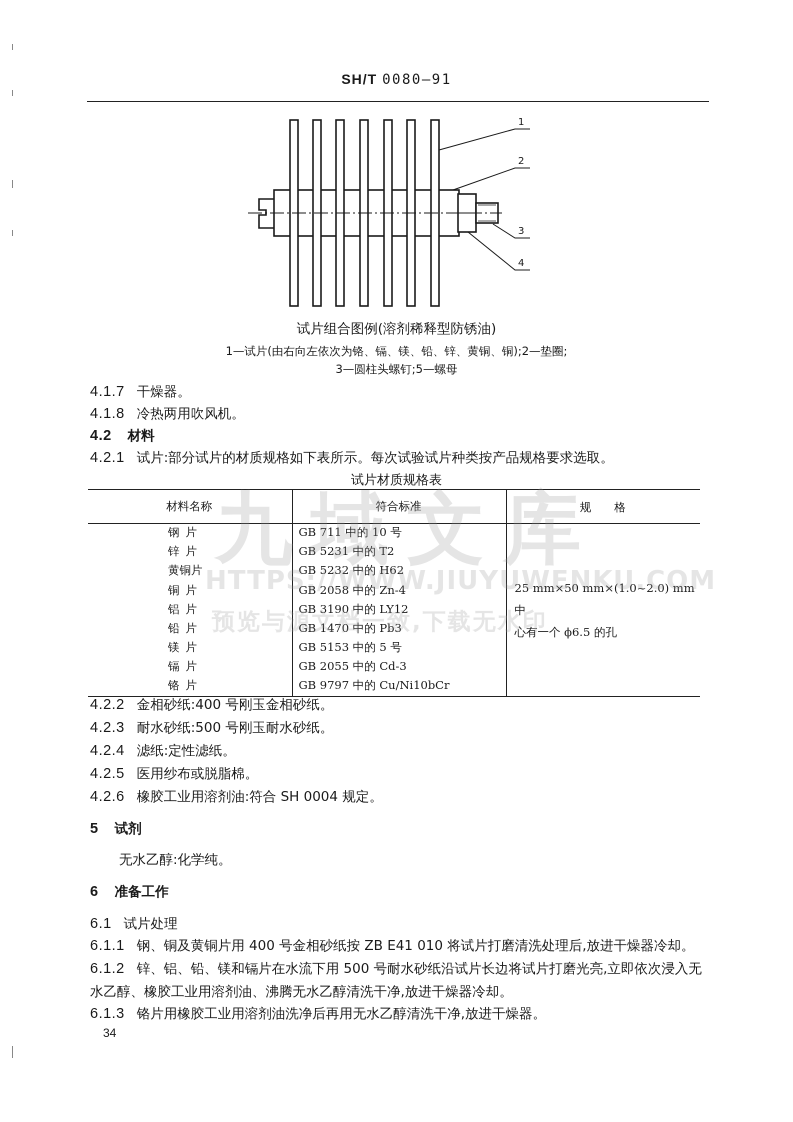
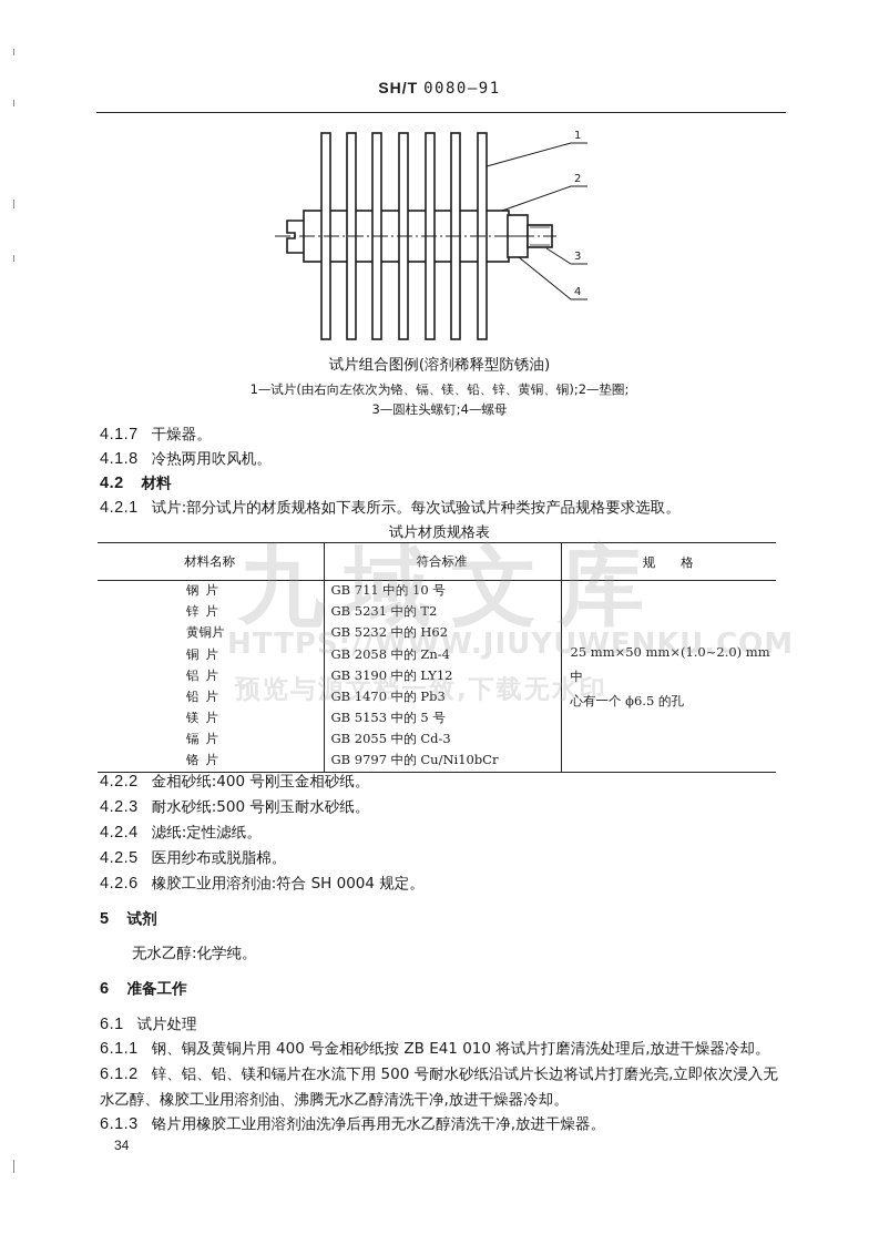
  SH/T 0080—91
  1
  2
  3
  4
  试片组合图例(溶剂稀释型防锈油)
  1—试片(由右向左依次为铬、镉、镁、铅、锌、黄铜、铜);2—垫圈;
- 3—圆柱头螺钉;5—螺母
+ 3—圆柱头螺钉;4—螺母
  4.1.7 干燥器。
  4.1.8 冷热两用吹风机。
  4.2 材料
  4.2.1 试片:部分试片的材质规格如下表所示。每次试验试片种类按产品规格要求选取。
  试片材质规格表
  材料名称	符合标准	规 格
  钢片	GB 711 中的 10 号	25 mm×50 mm×(1.0~2.0) mm 中 心有一个 ϕ6.5 的孔
  锌片	GB 5231 中的 T2
  黄铜片	GB 5232 中的 H62
  铜片	GB 2058 中的 Zn-4
  铝片	GB 3190 中的 LY12
  铅片	GB 1470 中的 Pb3
  镁片	GB 5153 中的 5 号
  镉片	GB 2055 中的 Cd-3
  铬片	GB 9797 中的 Cu/Ni10bCr
  4.2.2 金相砂纸:400 号刚玉金相砂纸。
  4.2.3 耐水砂纸:500 号刚玉耐水砂纸。
  4.2.4 滤纸:定性滤纸。
  4.2.5 医用纱布或脱脂棉。
  4.2.6 橡胶工业用溶剂油:符合 SH 0004 规定。
  5 试剂
  无水乙醇:化学纯。
  6 准备工作
  6.1 试片处理
  6.1.1 钢、铜及黄铜片用 400 号金相砂纸按 ZB E41 010 将试片打磨清洗处理后,放进干燥器冷却。
  6.1.2 锌、铝、铅、镁和镉片在水流下用 500 号耐水砂纸沿试片长边将试片打磨光亮,立即依次浸入无
  水乙醇、橡胶工业用溶剂油、沸腾无水乙醇清洗干净,放进干燥器冷却。
  6.1.3 铬片用橡胶工业用溶剂油洗净后再用无水乙醇清洗干净,放进干燥器。
  34
  九域文库
  HTTPS://WWW.JIUYUWENKU.COM
  预览与源文档一致,下载无水印
